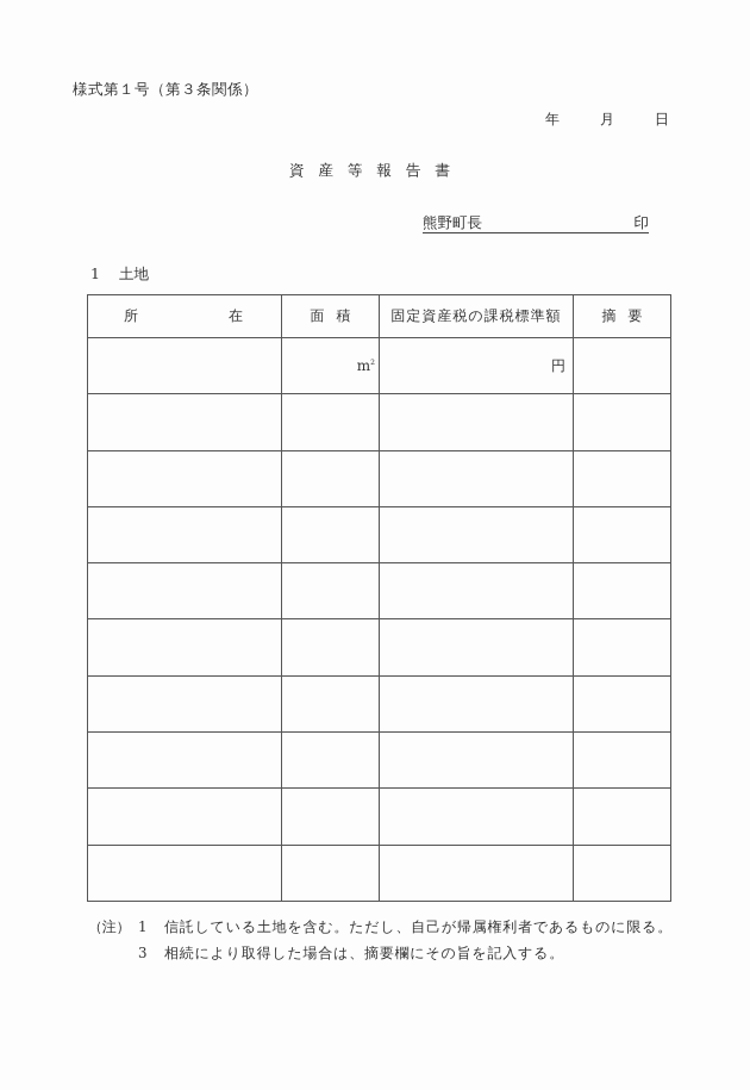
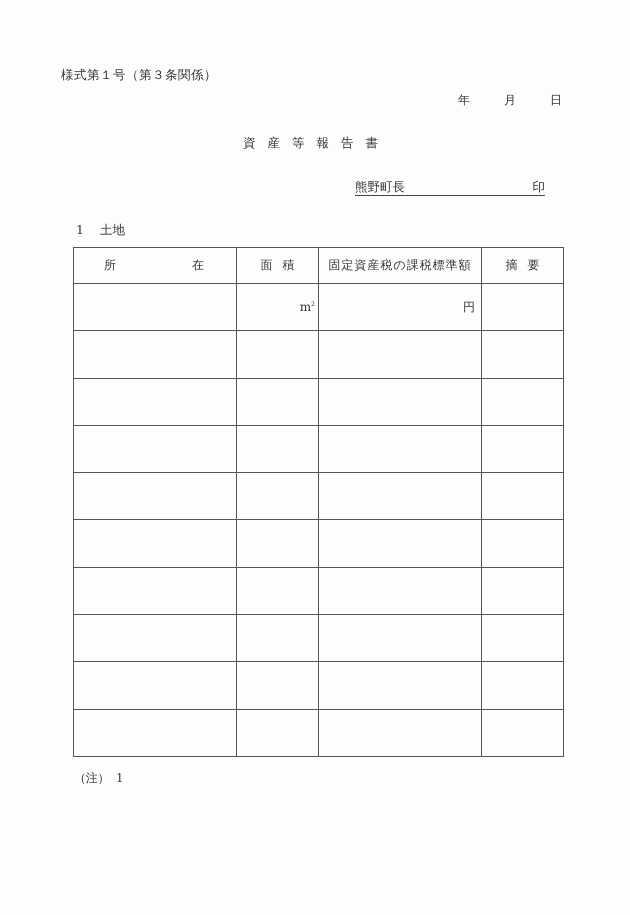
  様式第１号（第３条関係）
  年 月 日
  資産等報告書
  熊野町長
  印
  1 土地
  所 在	面積	固定資産税の課税標準額	摘要
  （注）
  1
- 信託している土地を含む。ただし、自己が帰属権利者であるものに限る。
- 3
- 相続により取得した場合は、摘要欄にその旨を記入する。
